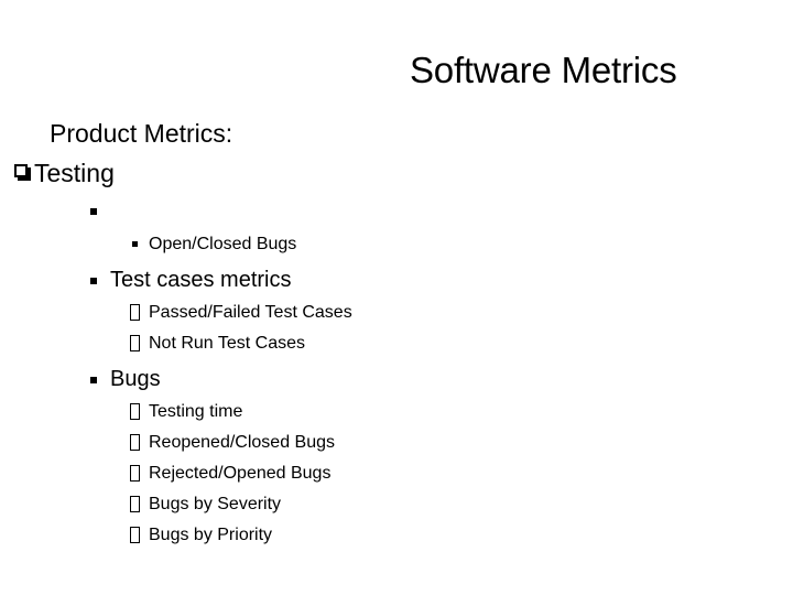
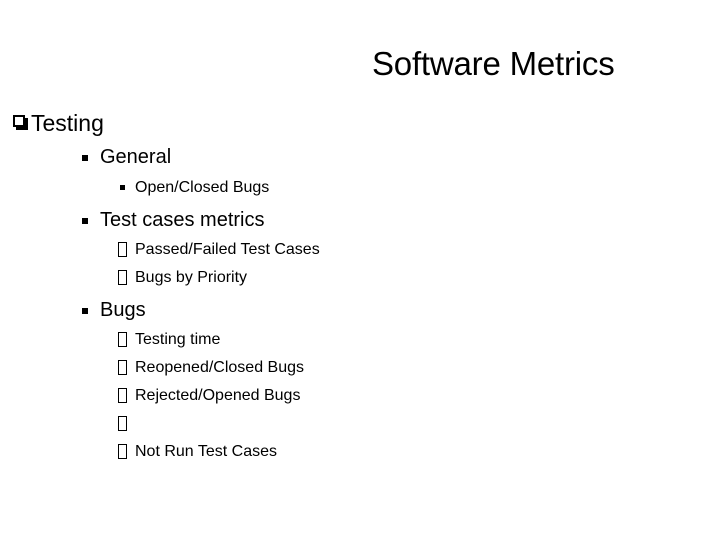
  Software Metrics
- Product Metrics:
  Testing
+ General
  Open/Closed Bugs
  Test cases metrics
  Passed/Failed Test Cases
- Not Run Test Cases
+ Bugs by Priority
  Bugs
  Testing time
  Reopened/Closed Bugs
  Rejected/Opened Bugs
- Bugs by Severity
- Bugs by Priority
+ Not Run Test Cases
